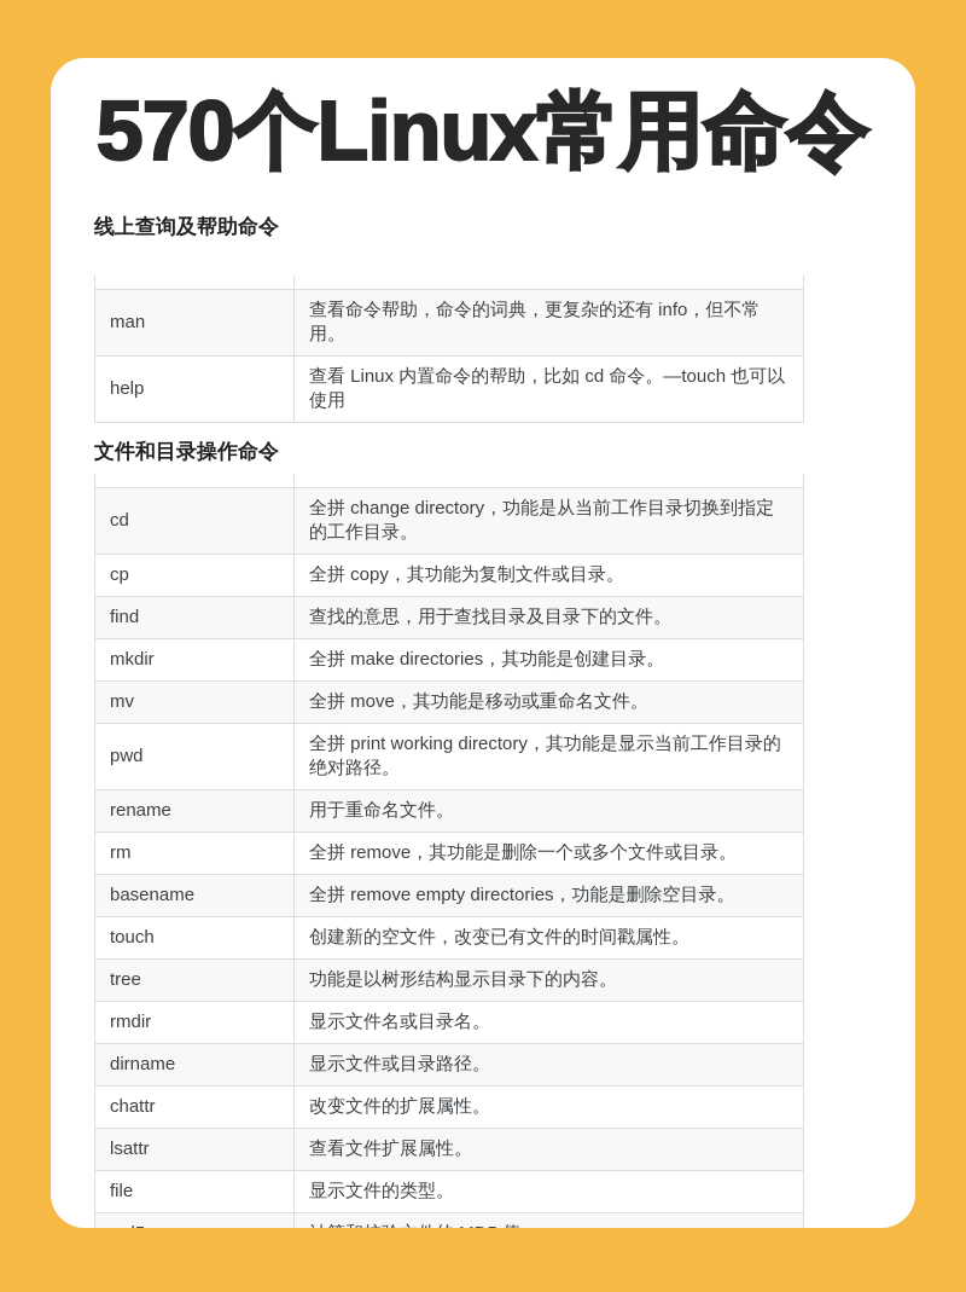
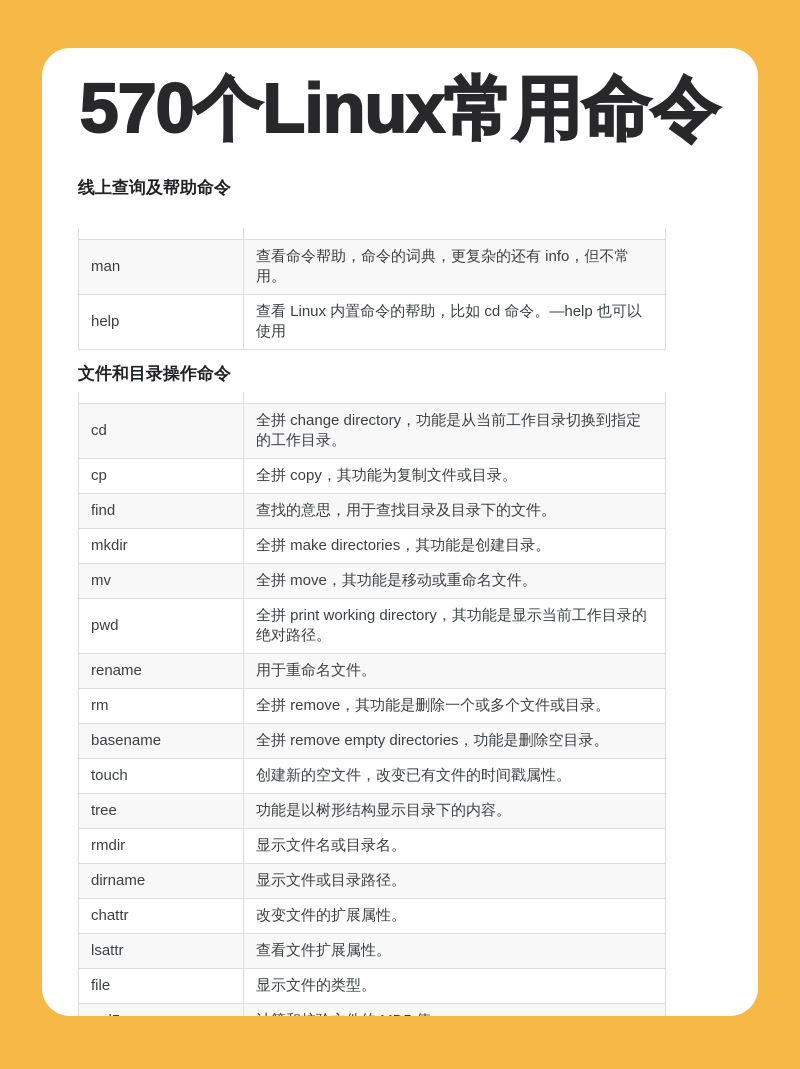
  570个Linux常用命令
  线上查询及帮助命令
  man	查看命令帮助，命令的词典，更复杂的还有 info，但不常用。
- help	查看 Linux 内置命令的帮助，比如 cd 命令。—touch 也可以使用
+ help	查看 Linux 内置命令的帮助，比如 cd 命令。—help 也可以使用
  文件和目录操作命令
  cd	全拼 change directory，功能是从当前工作目录切换到指定的工作目录。
  cp	全拼 copy，其功能为复制文件或目录。
  find	查找的意思，用于查找目录及目录下的文件。
  mkdir	全拼 make directories，其功能是创建目录。
  mv	全拼 move，其功能是移动或重命名文件。
  pwd	全拼 print working directory，其功能是显示当前工作目录的绝对路径。
  rename	用于重命名文件。
  rm	全拼 remove，其功能是删除一个或多个文件或目录。
  basename	全拼 remove empty directories，功能是删除空目录。
  touch	创建新的空文件，改变已有文件的时间戳属性。
  tree	功能是以树形结构显示目录下的内容。
  rmdir	显示文件名或目录名。
  dirname	显示文件或目录路径。
  chattr	改变文件的扩展属性。
  lsattr	查看文件扩展属性。
  file	显示文件的类型。
